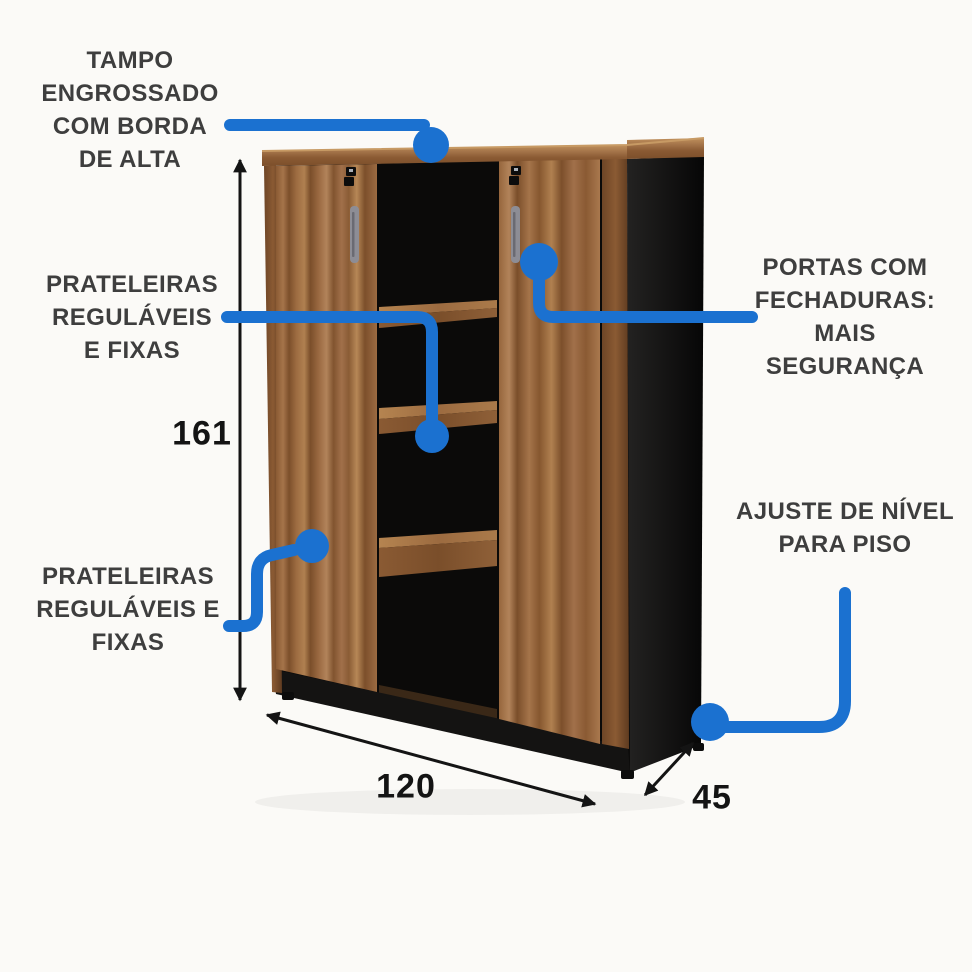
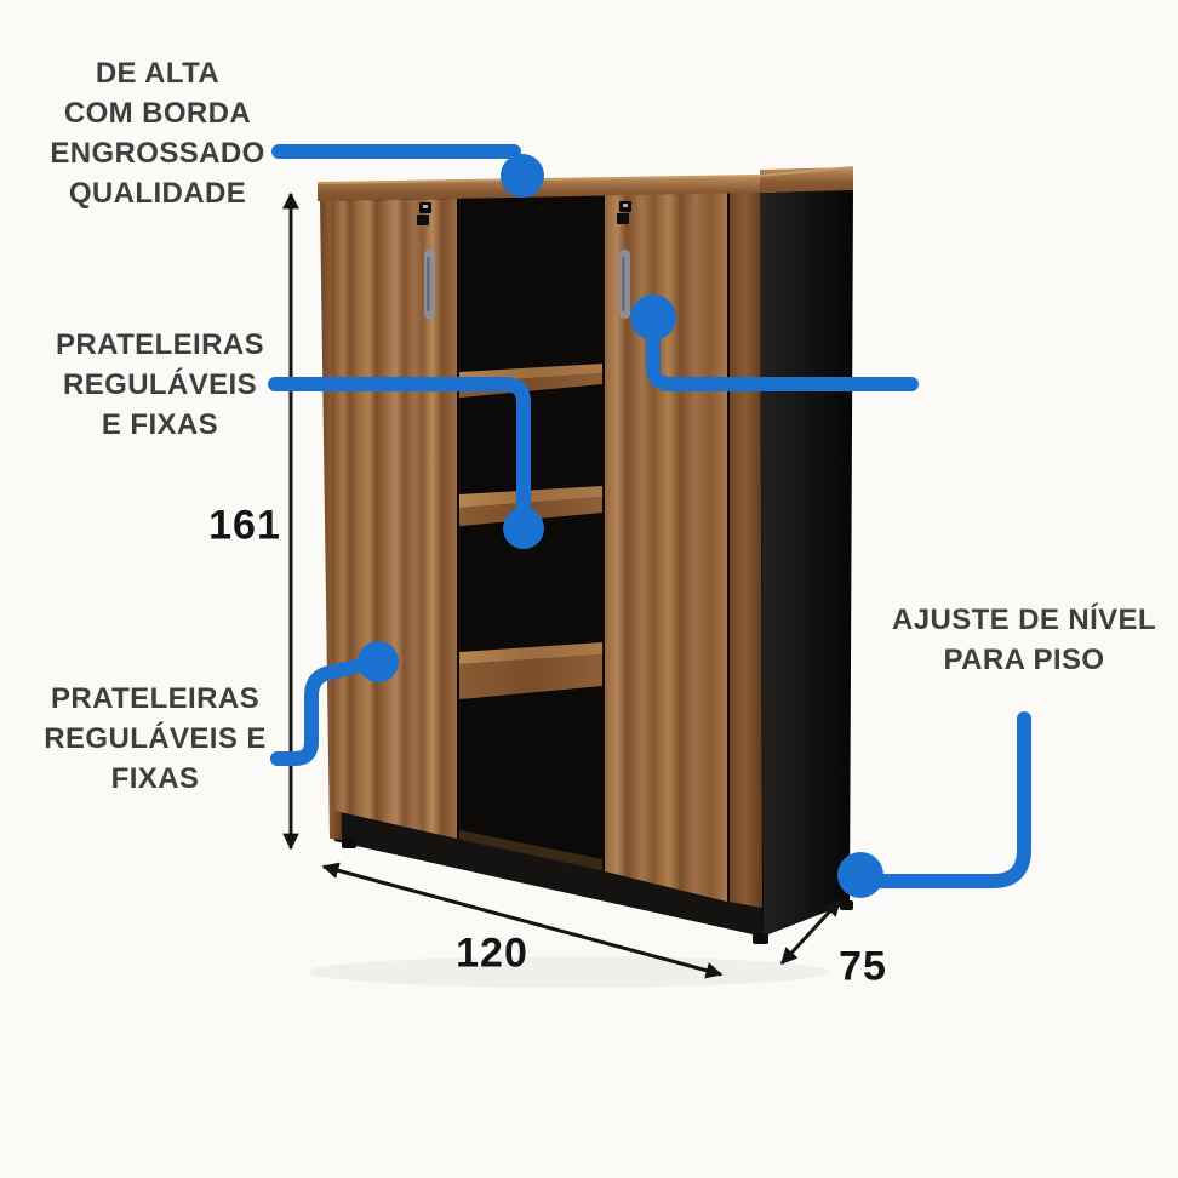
- TAMPO
- ENGROSSADO
+ DE ALTA
  COM BORDA
- DE ALTA
+ ENGROSSADO
+ QUALIDADE
  PRATELEIRAS
  REGULÁVEIS
  E FIXAS
  PRATELEIRAS
  REGULÁVEIS E
  FIXAS
- PORTAS COM
- FECHADURAS:
- MAIS
- SEGURANÇA
  AJUSTE DE NÍVEL
  PARA PISO
  161
  120
- 45
+ 75
